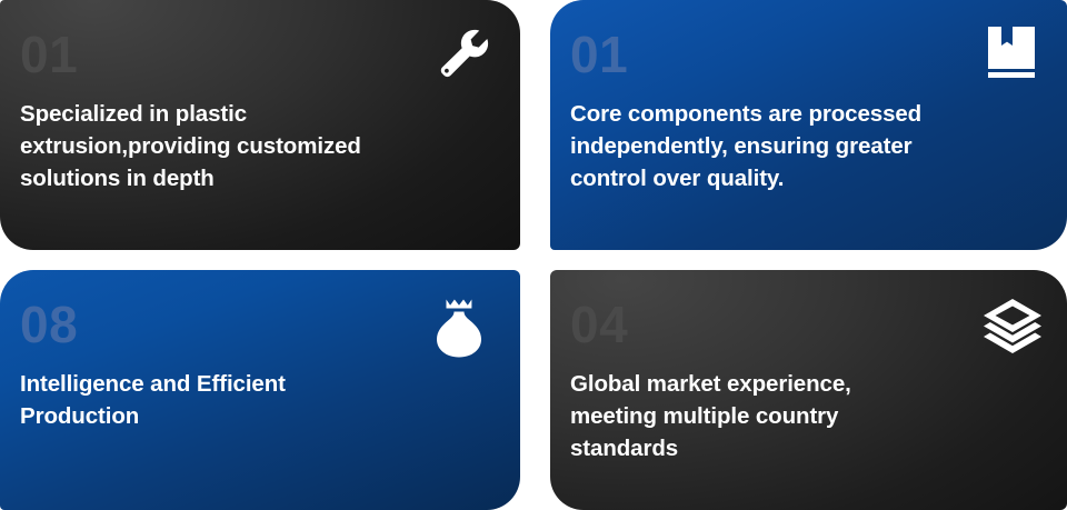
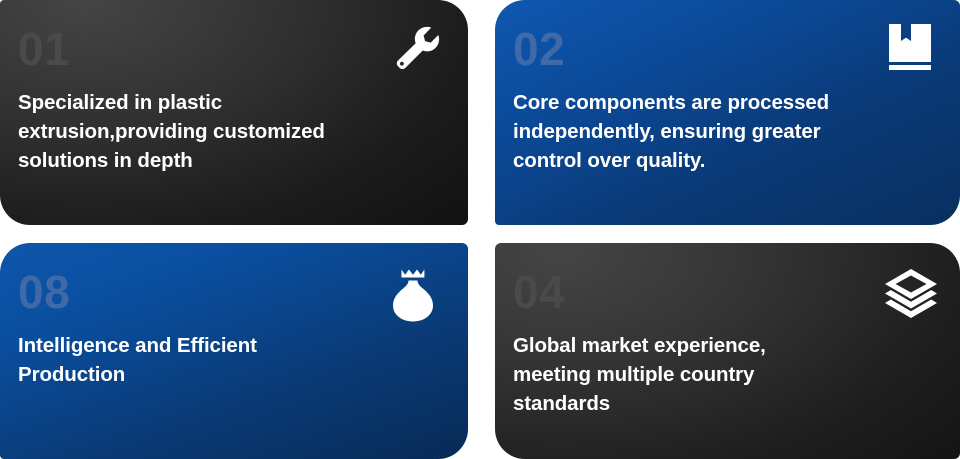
  Specialized in plastic
  extrusion,providing customized
  solutions in depth
- 01
+ 02
  Core components are processed
  independently, ensuring greater
  control over quality.
  08
  Intelligence and Efficient
  Production
  Global market experience,
  meeting multiple country
  standards
